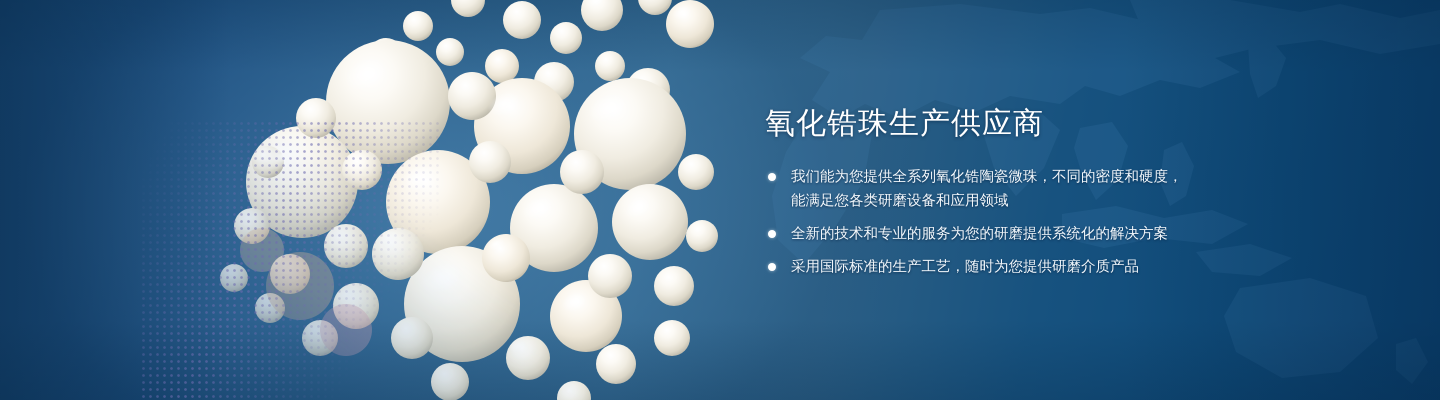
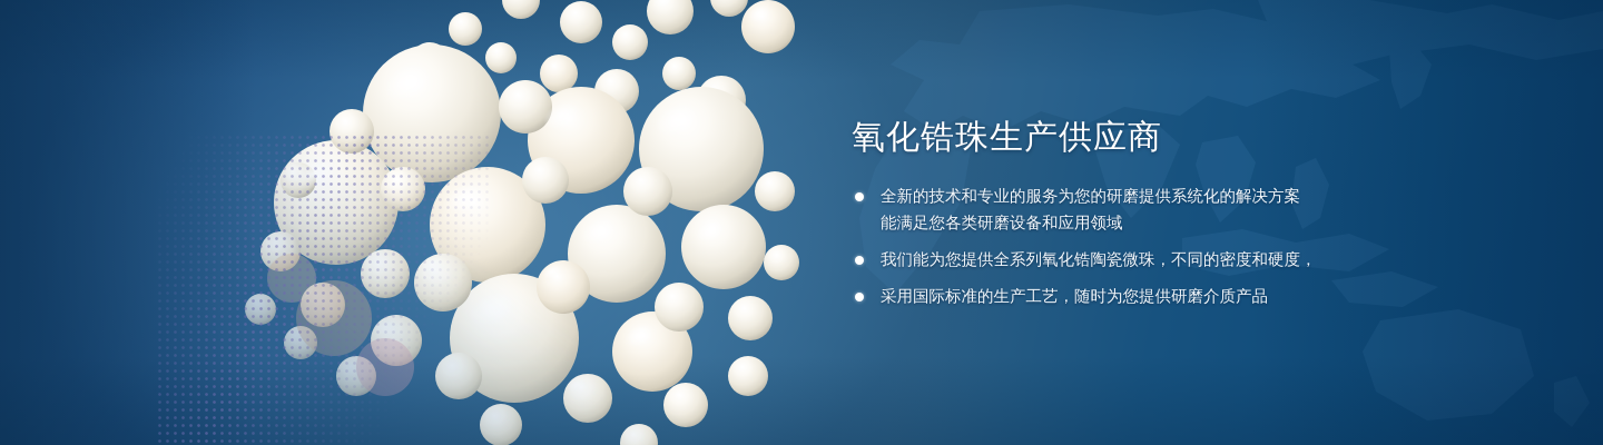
  氧化锆珠生产供应商
- 我们能为您提供全系列氧化锆陶瓷微珠，不同的密度和硬度，
+ 全新的技术和专业的服务为您的研磨提供系统化的解决方案
  能满足您各类研磨设备和应用领域
- 全新的技术和专业的服务为您的研磨提供系统化的解决方案
+ 我们能为您提供全系列氧化锆陶瓷微珠，不同的密度和硬度，
  采用国际标准的生产工艺，随时为您提供研磨介质产品
